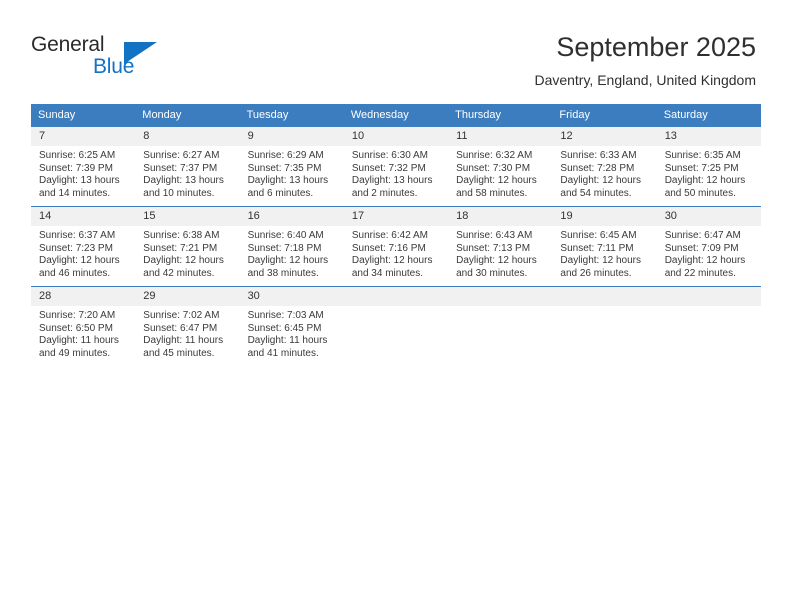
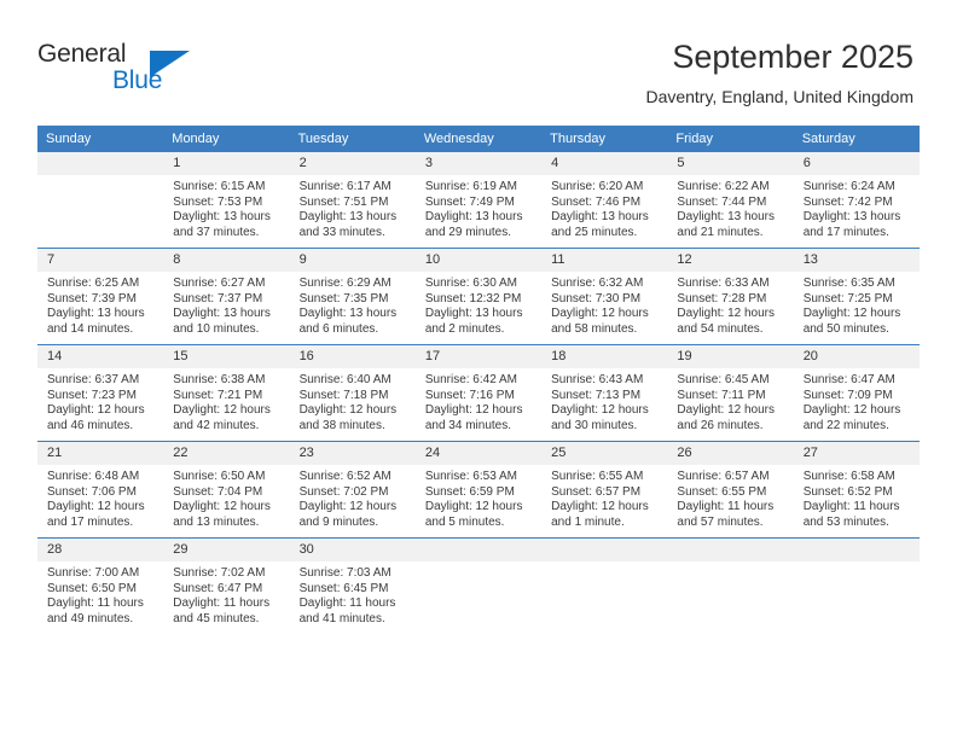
  General
  Blue
  September 2025
  Daventry, England, United Kingdom
  Sunday	Monday	Tuesday	Wednesday	Thursday	Friday	Saturday
+ 	1 Sunrise: 6:15 AM Sunset: 7:53 PM Daylight: 13 hours and 37 minutes.	2 Sunrise: 6:17 AM Sunset: 7:51 PM Daylight: 13 hours and 33 minutes.	3 Sunrise: 6:19 AM Sunset: 7:49 PM Daylight: 13 hours and 29 minutes.	4 Sunrise: 6:20 AM Sunset: 7:46 PM Daylight: 13 hours and 25 minutes.	5 Sunrise: 6:22 AM Sunset: 7:44 PM Daylight: 13 hours and 21 minutes.	6 Sunrise: 6:24 AM Sunset: 7:42 PM Daylight: 13 hours and 17 minutes.
- 7 Sunrise: 6:25 AM Sunset: 7:39 PM Daylight: 13 hours and 14 minutes.	8 Sunrise: 6:27 AM Sunset: 7:37 PM Daylight: 13 hours and 10 minutes.	9 Sunrise: 6:29 AM Sunset: 7:35 PM Daylight: 13 hours and 6 minutes.	10 Sunrise: 6:30 AM Sunset: 7:32 PM Daylight: 13 hours and 2 minutes.	11 Sunrise: 6:32 AM Sunset: 7:30 PM Daylight: 12 hours and 58 minutes.	12 Sunrise: 6:33 AM Sunset: 7:28 PM Daylight: 12 hours and 54 minutes.	13 Sunrise: 6:35 AM Sunset: 7:25 PM Daylight: 12 hours and 50 minutes.
+ 7 Sunrise: 6:25 AM Sunset: 7:39 PM Daylight: 13 hours and 14 minutes.	8 Sunrise: 6:27 AM Sunset: 7:37 PM Daylight: 13 hours and 10 minutes.	9 Sunrise: 6:29 AM Sunset: 7:35 PM Daylight: 13 hours and 6 minutes.	10 Sunrise: 6:30 AM Sunset: 12:32 PM Daylight: 13 hours and 2 minutes.	11 Sunrise: 6:32 AM Sunset: 7:30 PM Daylight: 12 hours and 58 minutes.	12 Sunrise: 6:33 AM Sunset: 7:28 PM Daylight: 12 hours and 54 minutes.	13 Sunrise: 6:35 AM Sunset: 7:25 PM Daylight: 12 hours and 50 minutes.
- 14 Sunrise: 6:37 AM Sunset: 7:23 PM Daylight: 12 hours and 46 minutes.	15 Sunrise: 6:38 AM Sunset: 7:21 PM Daylight: 12 hours and 42 minutes.	16 Sunrise: 6:40 AM Sunset: 7:18 PM Daylight: 12 hours and 38 minutes.	17 Sunrise: 6:42 AM Sunset: 7:16 PM Daylight: 12 hours and 34 minutes.	18 Sunrise: 6:43 AM Sunset: 7:13 PM Daylight: 12 hours and 30 minutes.	19 Sunrise: 6:45 AM Sunset: 7:11 PM Daylight: 12 hours and 26 minutes.	30 Sunrise: 6:47 AM Sunset: 7:09 PM Daylight: 12 hours and 22 minutes.
+ 14 Sunrise: 6:37 AM Sunset: 7:23 PM Daylight: 12 hours and 46 minutes.	15 Sunrise: 6:38 AM Sunset: 7:21 PM Daylight: 12 hours and 42 minutes.	16 Sunrise: 6:40 AM Sunset: 7:18 PM Daylight: 12 hours and 38 minutes.	17 Sunrise: 6:42 AM Sunset: 7:16 PM Daylight: 12 hours and 34 minutes.	18 Sunrise: 6:43 AM Sunset: 7:13 PM Daylight: 12 hours and 30 minutes.	19 Sunrise: 6:45 AM Sunset: 7:11 PM Daylight: 12 hours and 26 minutes.	20 Sunrise: 6:47 AM Sunset: 7:09 PM Daylight: 12 hours and 22 minutes.
+ 21 Sunrise: 6:48 AM Sunset: 7:06 PM Daylight: 12 hours and 17 minutes.	22 Sunrise: 6:50 AM Sunset: 7:04 PM Daylight: 12 hours and 13 minutes.	23 Sunrise: 6:52 AM Sunset: 7:02 PM Daylight: 12 hours and 9 minutes.	24 Sunrise: 6:53 AM Sunset: 6:59 PM Daylight: 12 hours and 5 minutes.	25 Sunrise: 6:55 AM Sunset: 6:57 PM Daylight: 12 hours and 1 minute.	26 Sunrise: 6:57 AM Sunset: 6:55 PM Daylight: 11 hours and 57 minutes.	27 Sunrise: 6:58 AM Sunset: 6:52 PM Daylight: 11 hours and 53 minutes.
- 28 Sunrise: 7:20 AM Sunset: 6:50 PM Daylight: 11 hours and 49 minutes.	29 Sunrise: 7:02 AM Sunset: 6:47 PM Daylight: 11 hours and 45 minutes.	30 Sunrise: 7:03 AM Sunset: 6:45 PM Daylight: 11 hours and 41 minutes.
+ 28 Sunrise: 7:00 AM Sunset: 6:50 PM Daylight: 11 hours and 49 minutes.	29 Sunrise: 7:02 AM Sunset: 6:47 PM Daylight: 11 hours and 45 minutes.	30 Sunrise: 7:03 AM Sunset: 6:45 PM Daylight: 11 hours and 41 minutes.
